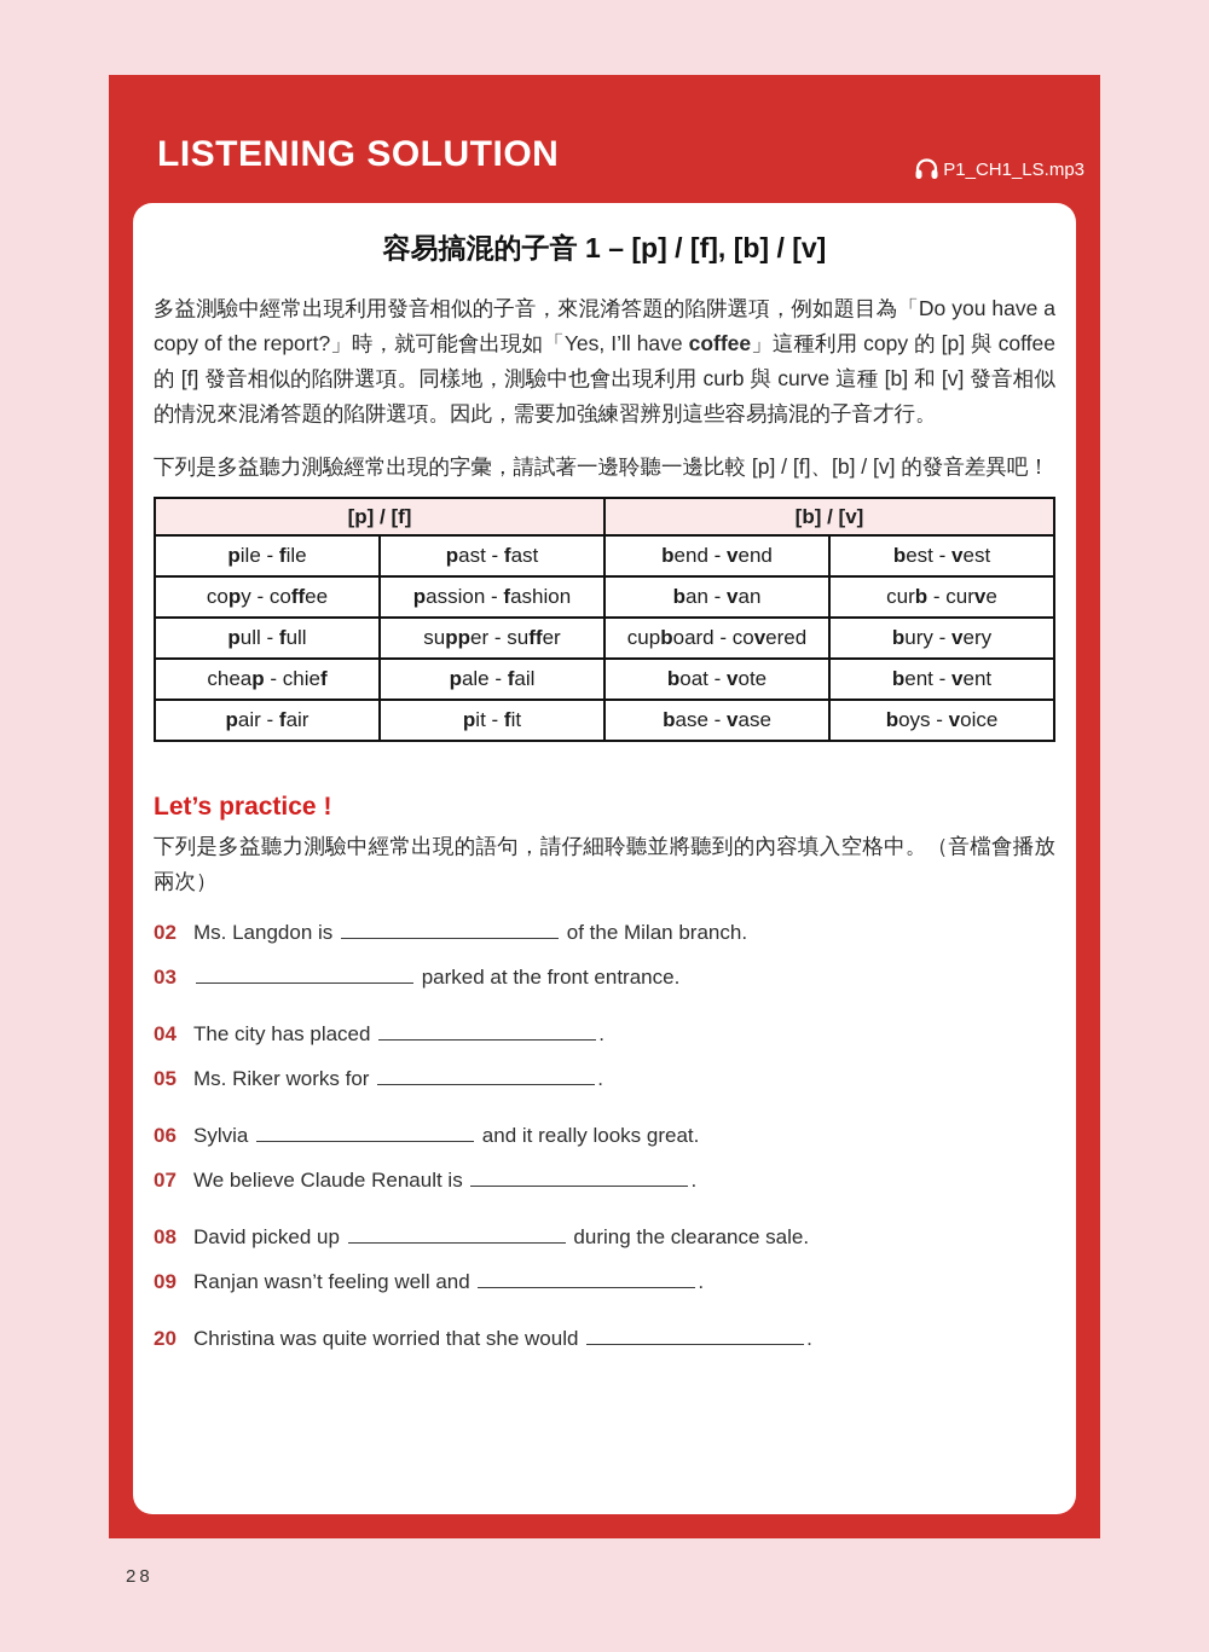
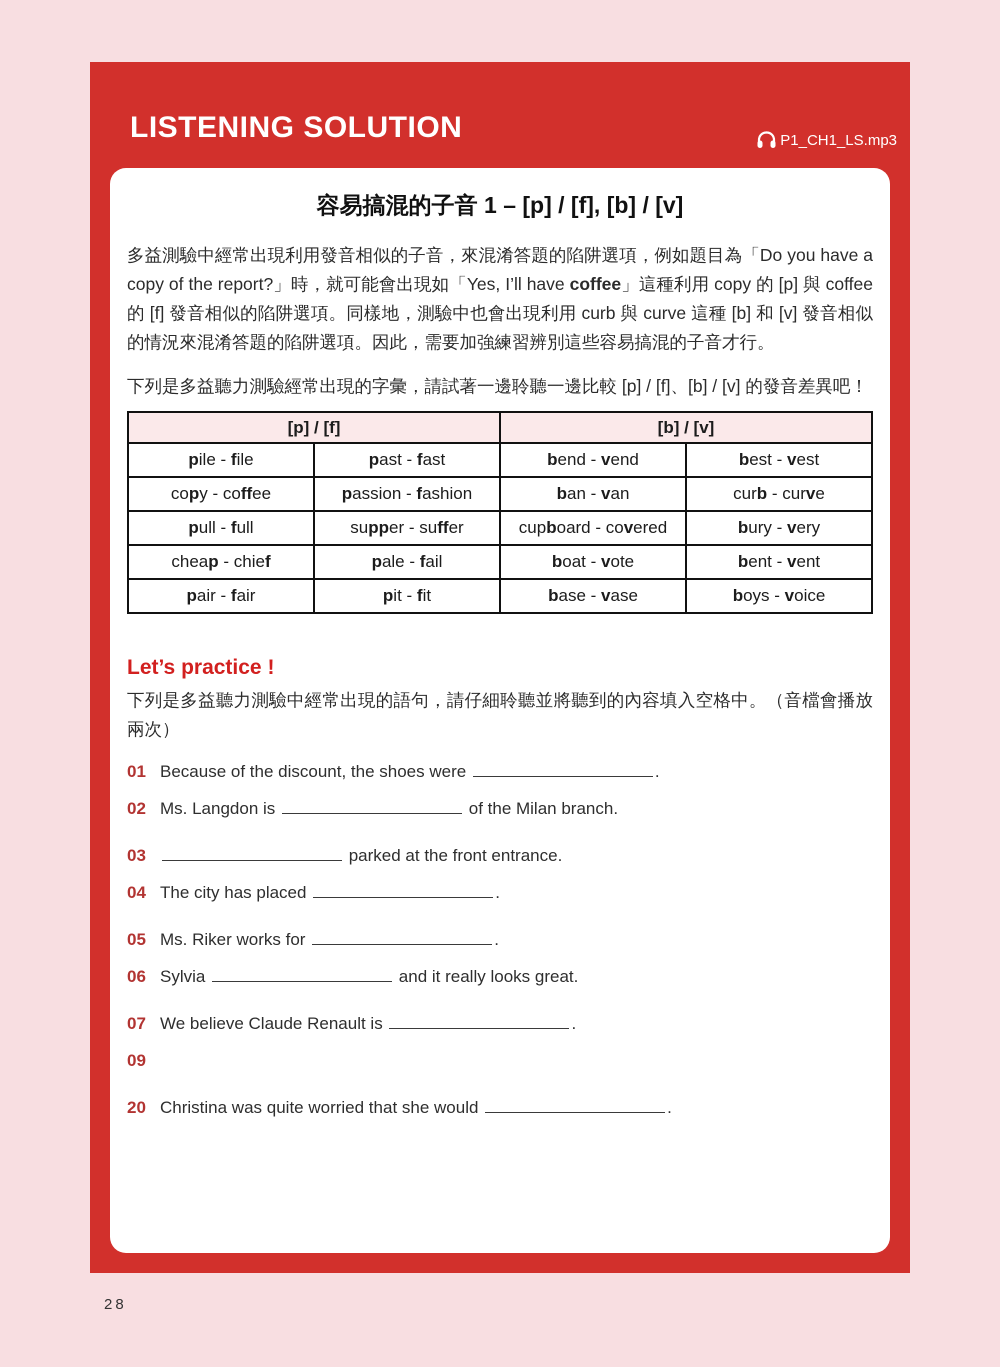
  LISTENING SOLUTION
  P1_CH1_LS.mp3
  容易搞混的子音 1 – [p] / [f], [b] / [v]
  多益測驗中經常出現利用發音相似的子音，來混淆答題的陷阱選項，例如題目為「Do you have a copy of the report?」時，就可能會出現如「Yes, I’ll have coffee」這種利用 copy 的 [p] 與 coffee 的 [f] 發音相似的陷阱選項。同樣地，測驗中也會出現利用 curb 與 curve 這種 [b] 和 [v] 發音相似的情況來混淆答題的陷阱選項。因此，需要加強練習辨別這些容易搞混的子音才行。
  下列是多益聽力測驗經常出現的字彙，請試著一邊聆聽一邊比較 [p] / [f]、[b] / [v] 的發音差異吧！
  [p] / [f]	[b] / [v]
  pile - file	past - fast	bend - vend	best - vest
  copy - coffee	passion - fashion	ban - van	curb - curve
  pull - full	supper - suffer	cupboard - covered	bury - very
  cheap - chief	pale - fail	boat - vote	bent - vent
  pair - fair	pit - fit	base - vase	boys - voice
  Let’s practice !
  下列是多益聽力測驗中經常出現的語句，請仔細聆聽並將聽到的內容填入空格中。（音檔會播放兩次）
+ 01
+ Because of the discount, the shoes were .
  02
  Ms. Langdon is of the Milan branch.
  03
  parked at the front entrance.
  04
  The city has placed .
  05
  Ms. Riker works for .
  06
  Sylvia and it really looks great.
  07
  We believe Claude Renault is .
- 08
- David picked up during the clearance sale.
  09
- Ranjan wasn’t feeling well and .
  20
  Christina was quite worried that she would .
  28
